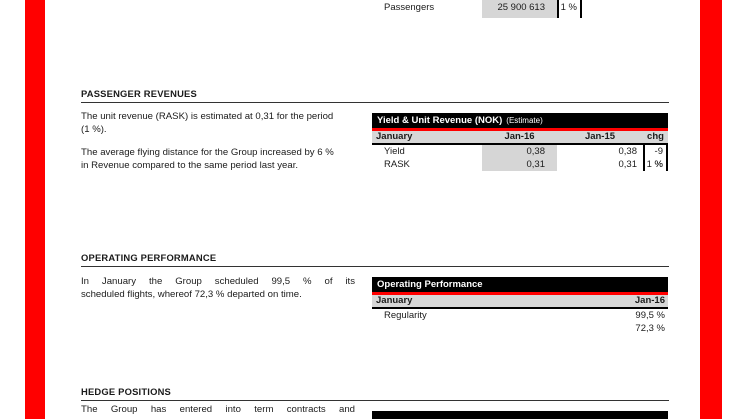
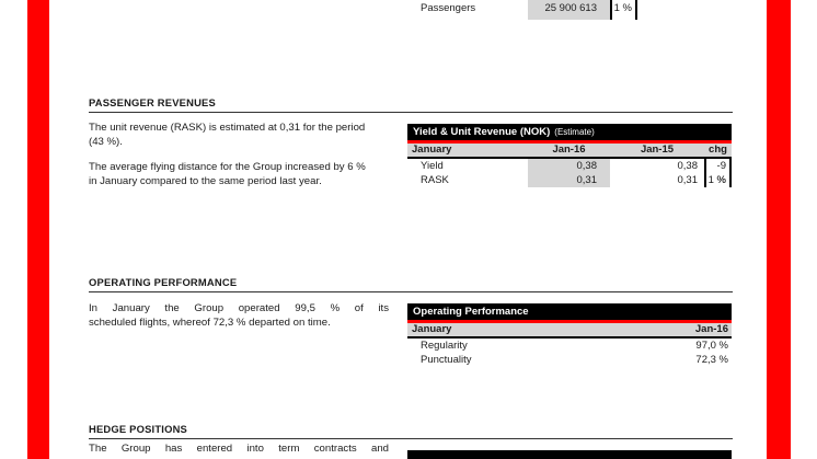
  Passengers
  25 900 613
  1 %
  PASSENGER REVENUES
  The unit revenue (RASK) is estimated at 0,31 for the period
- (1 %).
+ (43 %).
  The average flying distance for the Group increased by 6 %
- in Revenue compared to the same period last year.
+ in January compared to the same period last year.
  Yield & Unit Revenue (NOK) (Estimate)
  January
  Jan-16
  Jan-15
  chg
  Yield
  0,38
  0,38
  -9 %
  RASK
  0,31
  0,31
  1 %
  OPERATING PERFORMANCE
- In January the Group scheduled 99,5 % of its
+ In January the Group operated 99,5 % of its
  scheduled flights, whereof 72,3 % departed on time.
  Operating Performance
  January
  Jan-16
  Regularity
- 99,5 %
+ 97,0 %
+ Punctuality
  72,3 %
  HEDGE POSITIONS
  The Group has entered into term contracts and
